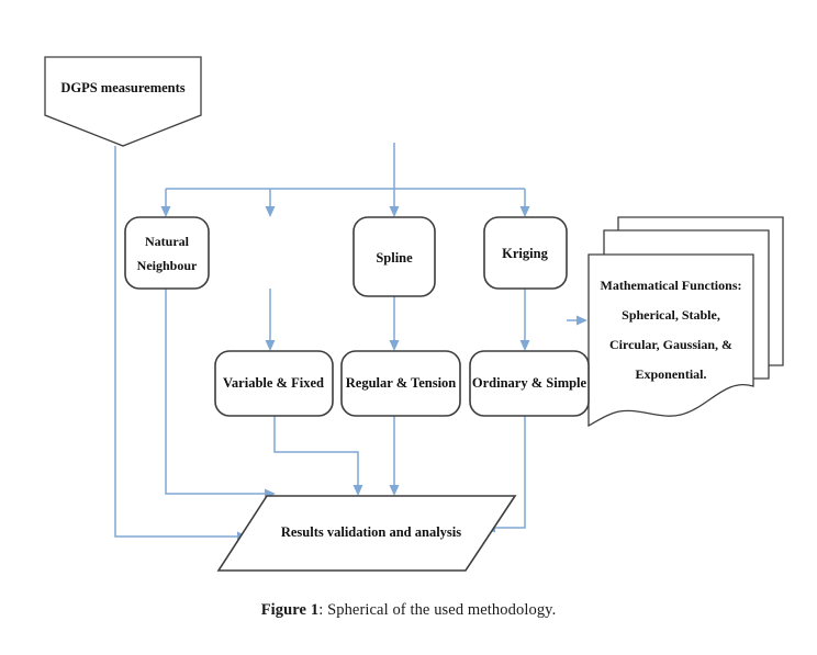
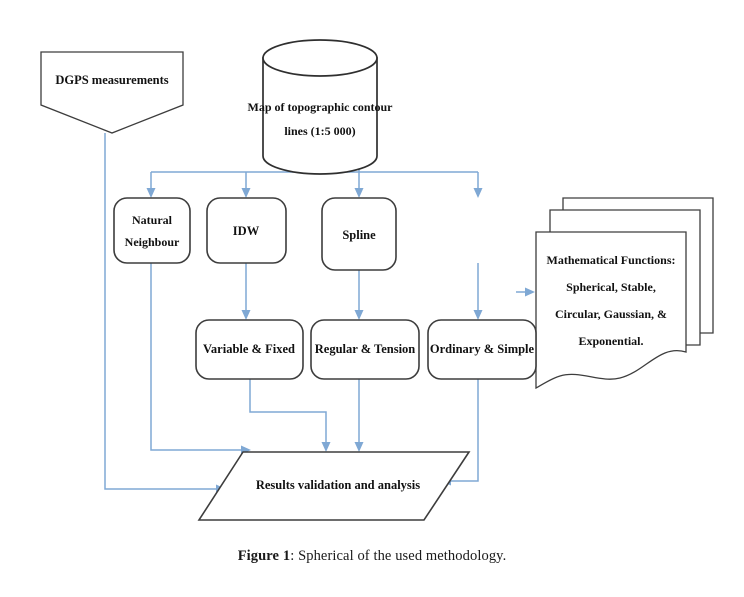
  DGPS measurements
+ Map of topographic contour
+ lines (1:5 000)
  Natural
  Neighbour
+ IDW
  Spline
- Kriging
  Mathematical Functions:
  Spherical, Stable,
  Circular, Gaussian, &
  Exponential.
  Variable & Fixed
  Regular & Tension
  Ordinary & Simple
  Results validation and analysis
  Figure 1: Spherical of the used methodology.
